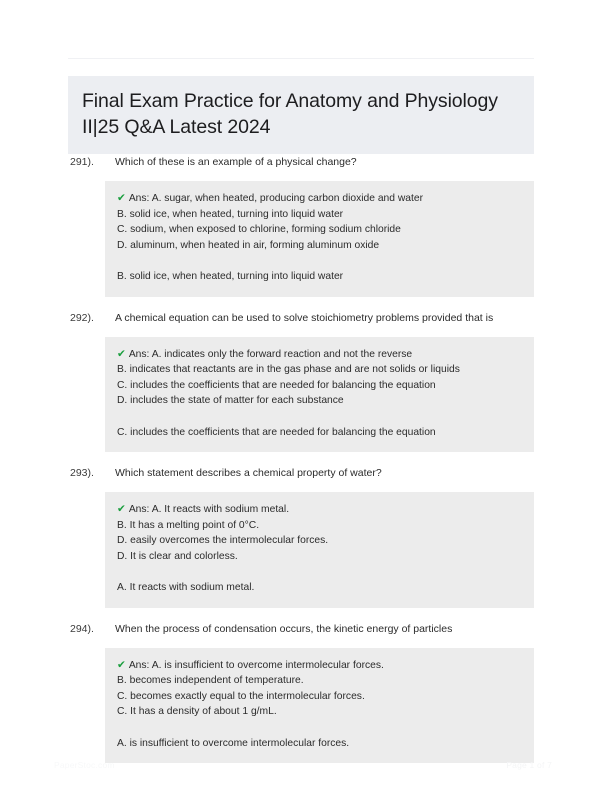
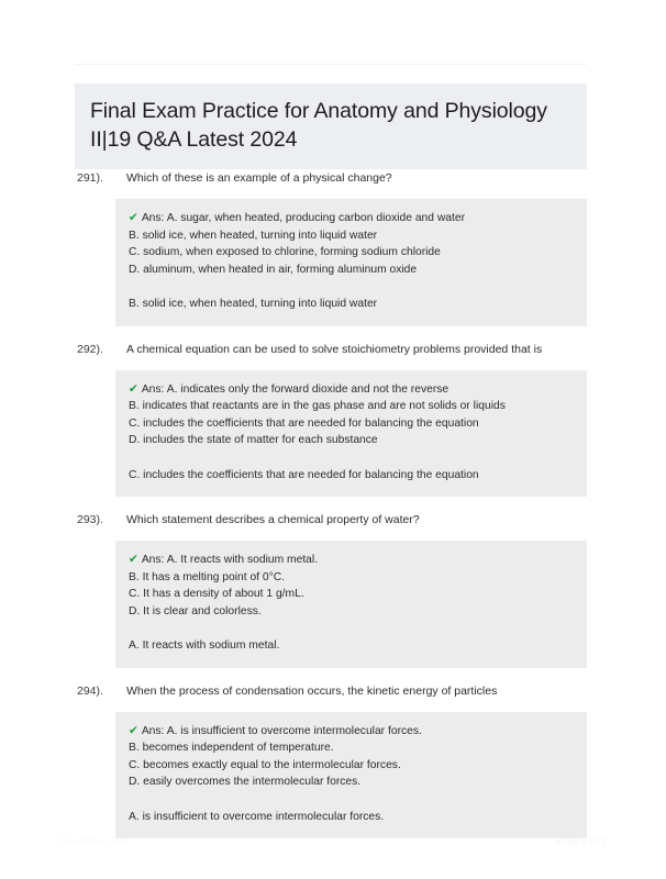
- Final Exam Practice for Anatomy and Physiology II|25 Q&A Latest 2024
+ Final Exam Practice for Anatomy and Physiology II|19 Q&A Latest 2024
  291).
  Which of these is an example of a physical change?
  ✔ Ans: A. sugar, when heated, producing carbon dioxide and water
  B. solid ice, when heated, turning into liquid water
  C. sodium, when exposed to chlorine, forming sodium chloride
  D. aluminum, when heated in air, forming aluminum oxide
  B. solid ice, when heated, turning into liquid water
  292).
  A chemical equation can be used to solve stoichiometry problems provided that is
- ✔ Ans: A. indicates only the forward reaction and not the reverse
+ ✔ Ans: A. indicates only the forward dioxide and not the reverse
  B. indicates that reactants are in the gas phase and are not solids or liquids
  C. includes the coefficients that are needed for balancing the equation
  D. includes the state of matter for each substance
  C. includes the coefficients that are needed for balancing the equation
  293).
  Which statement describes a chemical property of water?
  ✔ Ans: A. It reacts with sodium metal.
  B. It has a melting point of 0°C.
- D. easily overcomes the intermolecular forces.
+ C. It has a density of about 1 g/mL.
  D. It is clear and colorless.
  A. It reacts with sodium metal.
  294).
  When the process of condensation occurs, the kinetic energy of particles
  ✔ Ans: A. is insufficient to overcome intermolecular forces.
  B. becomes independent of temperature.
  C. becomes exactly equal to the intermolecular forces.
- C. It has a density of about 1 g/mL.
+ D. easily overcomes the intermolecular forces.
  A. is insufficient to overcome intermolecular forces.
